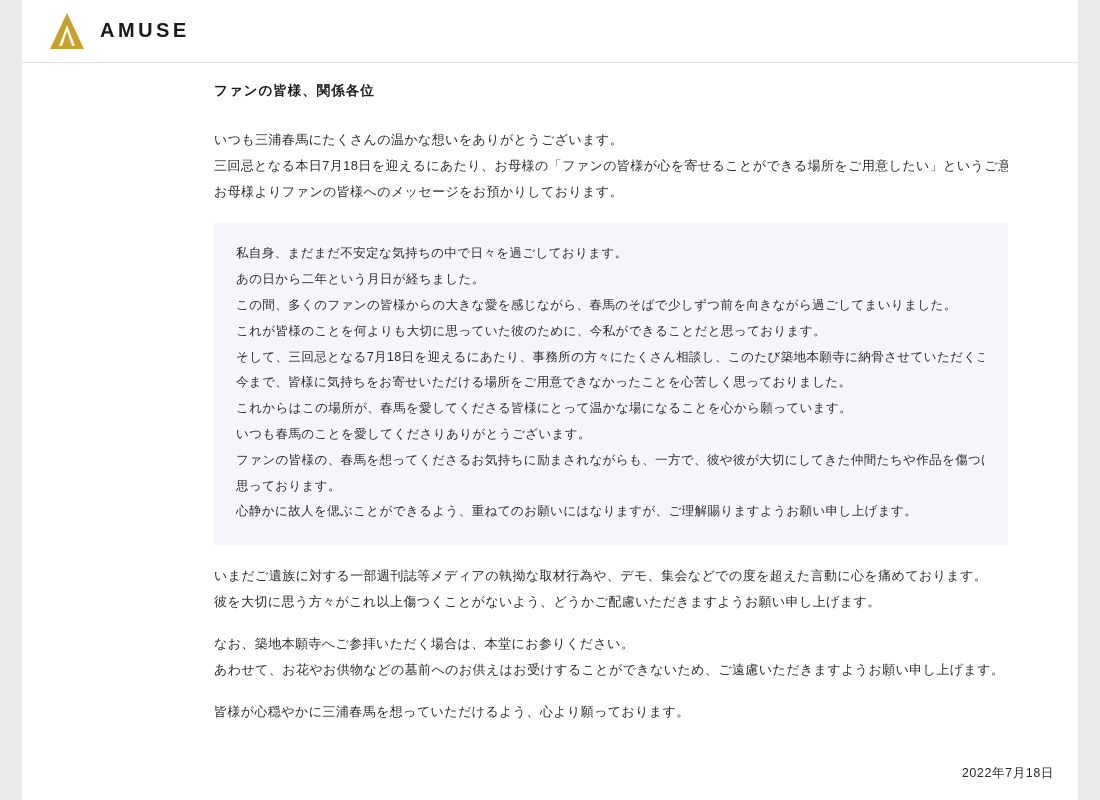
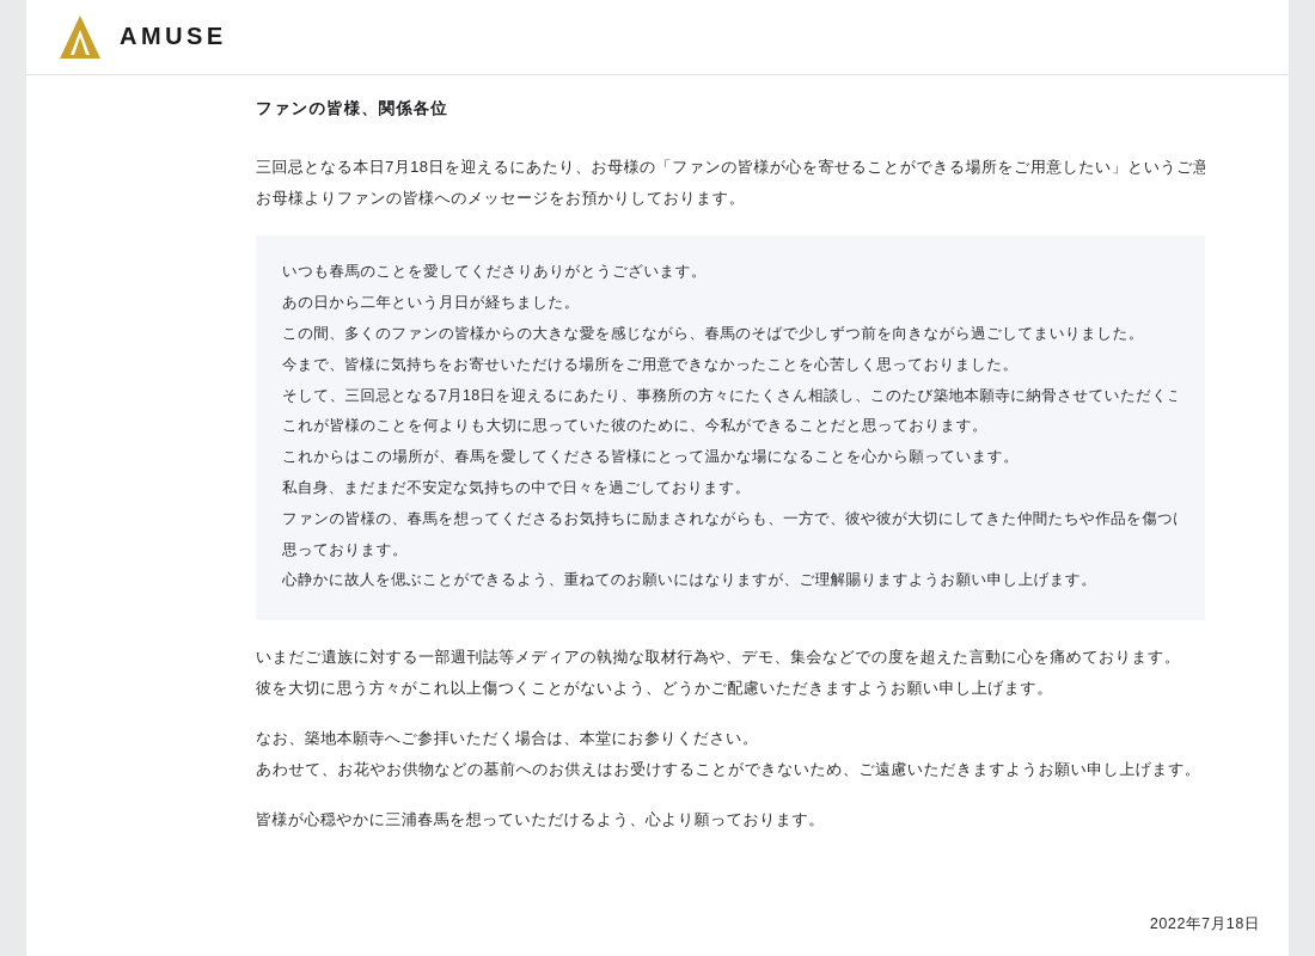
  AMUSE
  ファンの皆様、関係各位
- いつも三浦春馬にたくさんの温かな想いをありがとうございます。
  お母様よりファンの皆様へのメッセージをお預かりしております。
- 私自身、まだまだ不安定な気持ちの中で日々を過ごしております。
+ いつも春馬のことを愛してくださりありがとうございます。
  あの日から二年という月日が経ちました。
  この間、多くのファンの皆様からの大きな愛を感じながら、春馬のそばで少しずつ前を向きながら過ごしてまいりました。
- これが皆様のことを何よりも大切に思っていた彼のために、今私ができることだと思っております。
+ 今まで、皆様に気持ちをお寄せいただける場所をご用意できなかったことを心苦しく思っておりました。
  そして、三回忌となる7月18日を迎えるにあたり、事務所の方々にたくさん相談し、このたび築地本願寺に納骨させていただくこ
- 今まで、皆様に気持ちをお寄せいただける場所をご用意できなかったことを心苦しく思っておりました。
+ これが皆様のことを何よりも大切に思っていた彼のために、今私ができることだと思っております。
  これからはこの場所が、春馬を愛してくださる皆様にとって温かな場になることを心から願っています。
- いつも春馬のことを愛してくださりありがとうございます。
+ 私自身、まだまだ不安定な気持ちの中で日々を過ごしております。
  ファンの皆様の、春馬を想ってくださるお気持ちに励まされながらも、一方で、彼や彼が大切にしてきた仲間たちや作品を傷つ
  思っております。
  心静かに故人を偲ぶことができるよう、重ねてのお願いにはなりますが、ご理解賜りますようお願い申し上げます。
  いまだご遺族に対する一部週刊誌等メディアの執拗な取材行為や、デモ、集会などでの度を超えた言動に心を痛めております。
  彼を大切に思う方々がこれ以上傷つくことがないよう、どうかご配慮いただきますようお願い申し上げます。
  なお、築地本願寺へご参拝いただく場合は、本堂にお参りください。
  あわせて、お花やお供物などの墓前へのお供えはお受けすることができないため、ご遠慮いただきますようお願い申し上げます。
  皆様が心穏やかに三浦春馬を想っていただけるよう、心より願っております。
  2022年7月18日
